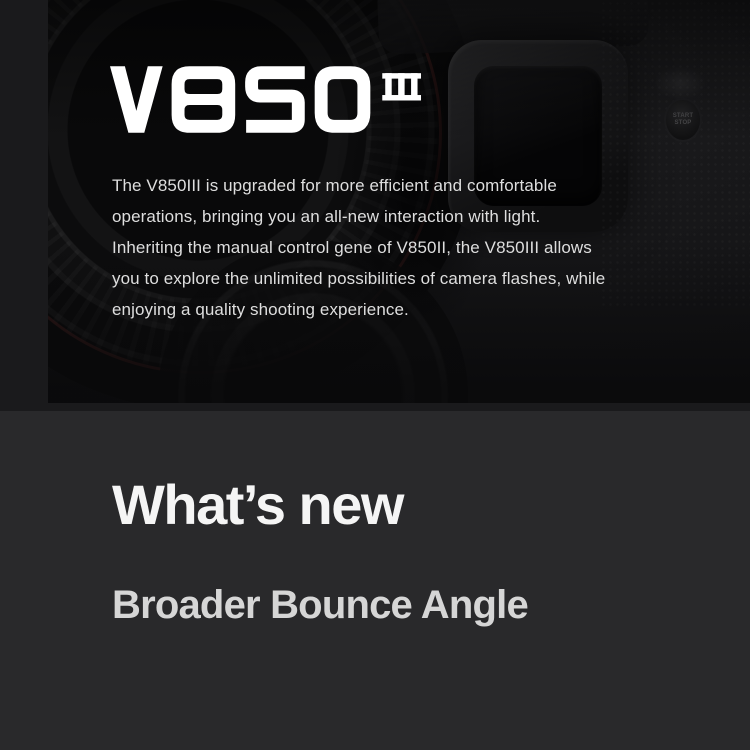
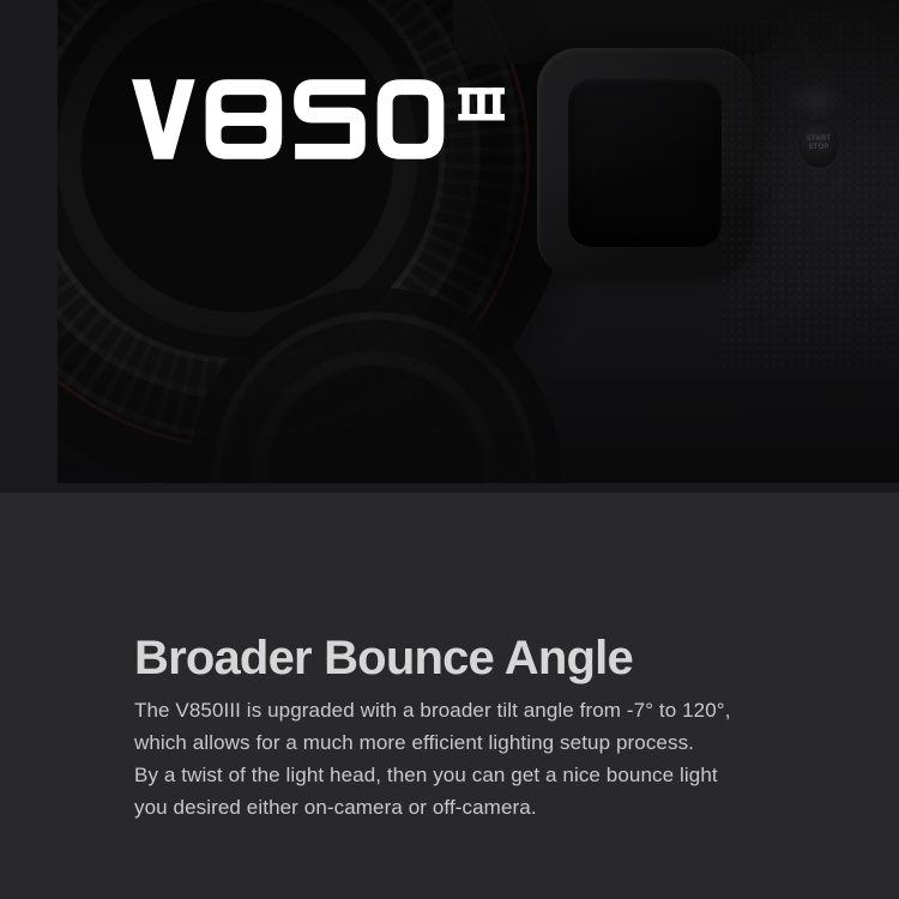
- The V850III is upgraded for more efficient and comfortable
- operations, bringing you an all-new interaction with light.
- Inheriting the manual control gene of V850II, the V850III allows
- you to explore the unlimited possibilities of camera flashes, while
- enjoying a quality shooting experience.
- What’s new
  Broader Bounce Angle
+ The V850III is upgraded with a broader tilt angle from -7° to 120°,
+ which allows for a much more efficient lighting setup process.
+ By a twist of the light head, then you can get a nice bounce light
+ you desired either on-camera or off-camera.
